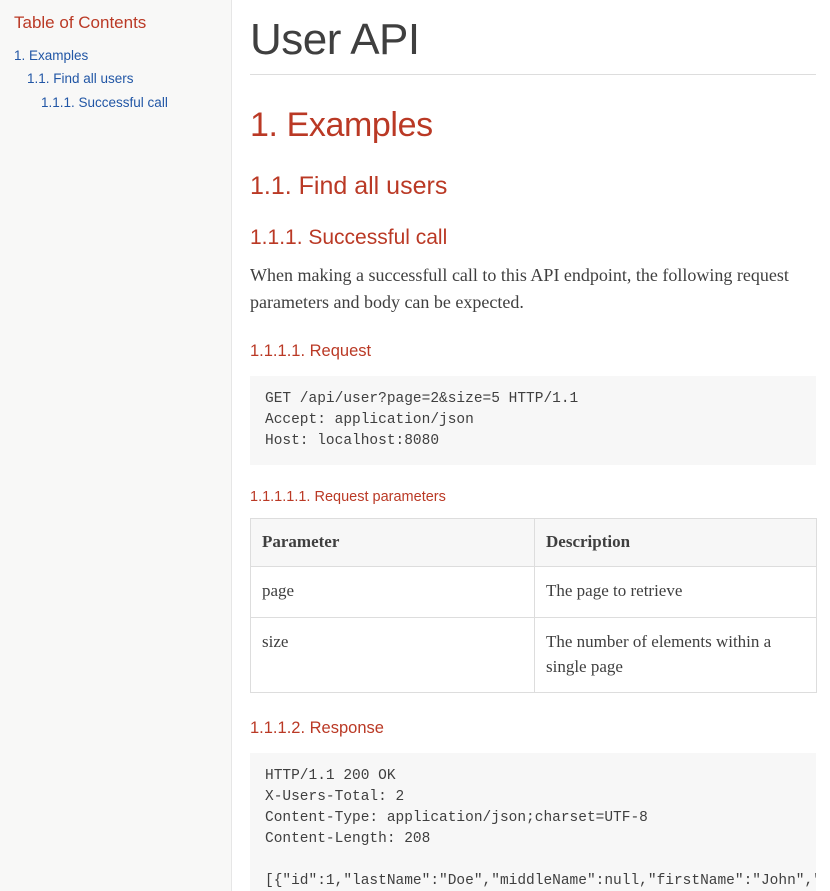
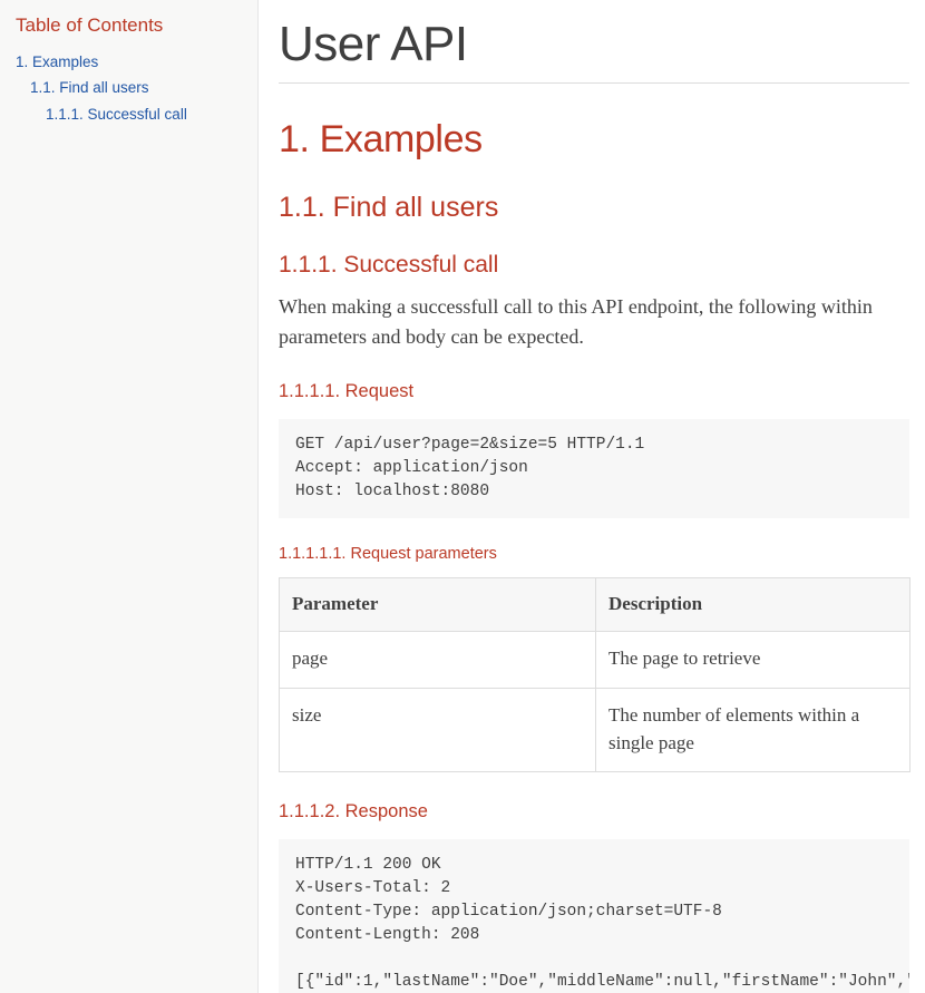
  Table of Contents
  1. Examples
  1.1. Find all users
  1.1.1. Successful call
  User API
  1. Examples
  1.1. Find all users
  1.1.1. Successful call
- When making a successfull call to this API endpoint, the following request parameters and body can be expected.
+ When making a successfull call to this API endpoint, the following within parameters and body can be expected.
  1.1.1.1. Request
  GET /api/user?page=2&size=5 HTTP/1.1
  Accept: application/json
  Host: localhost:8080
  1.1.1.1.1. Request parameters
  Parameter	Description
  page	The page to retrieve
  size	The number of elements within a single page
  1.1.1.2. Response
  HTTP/1.1 200 OK
  X-Users-Total: 2
  Content-Type: application/json;charset=UTF-8
  Content-Length: 208
  [{"id":1,"lastName":"Doe","middleName":null,"firstName":"John",
